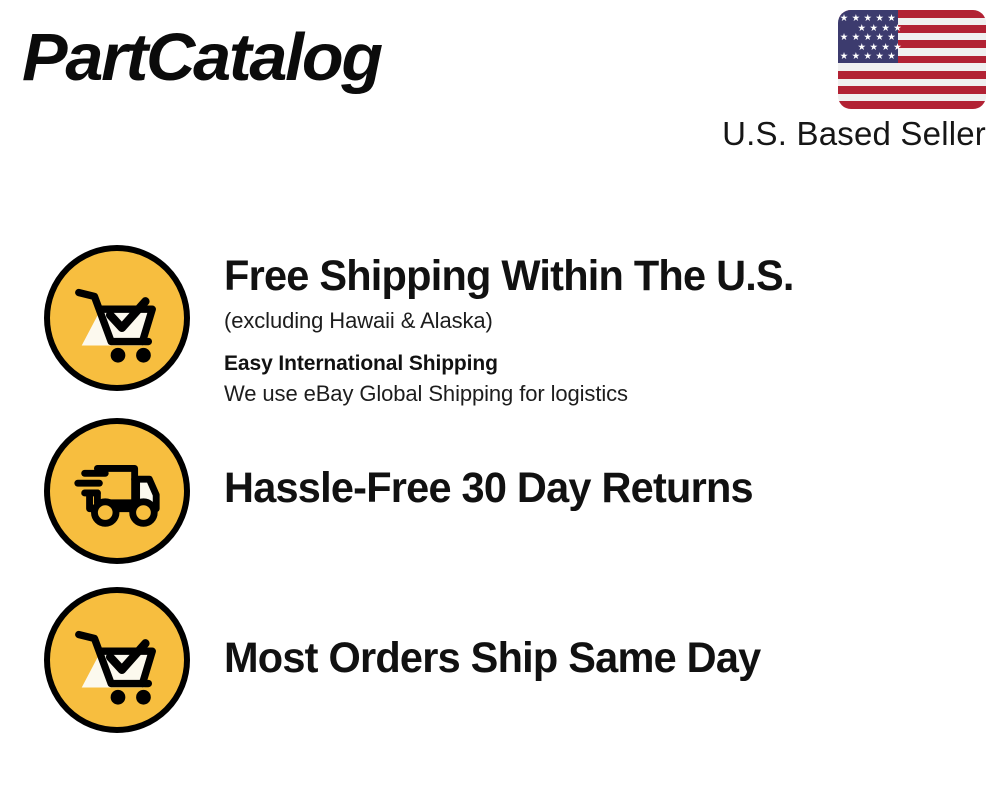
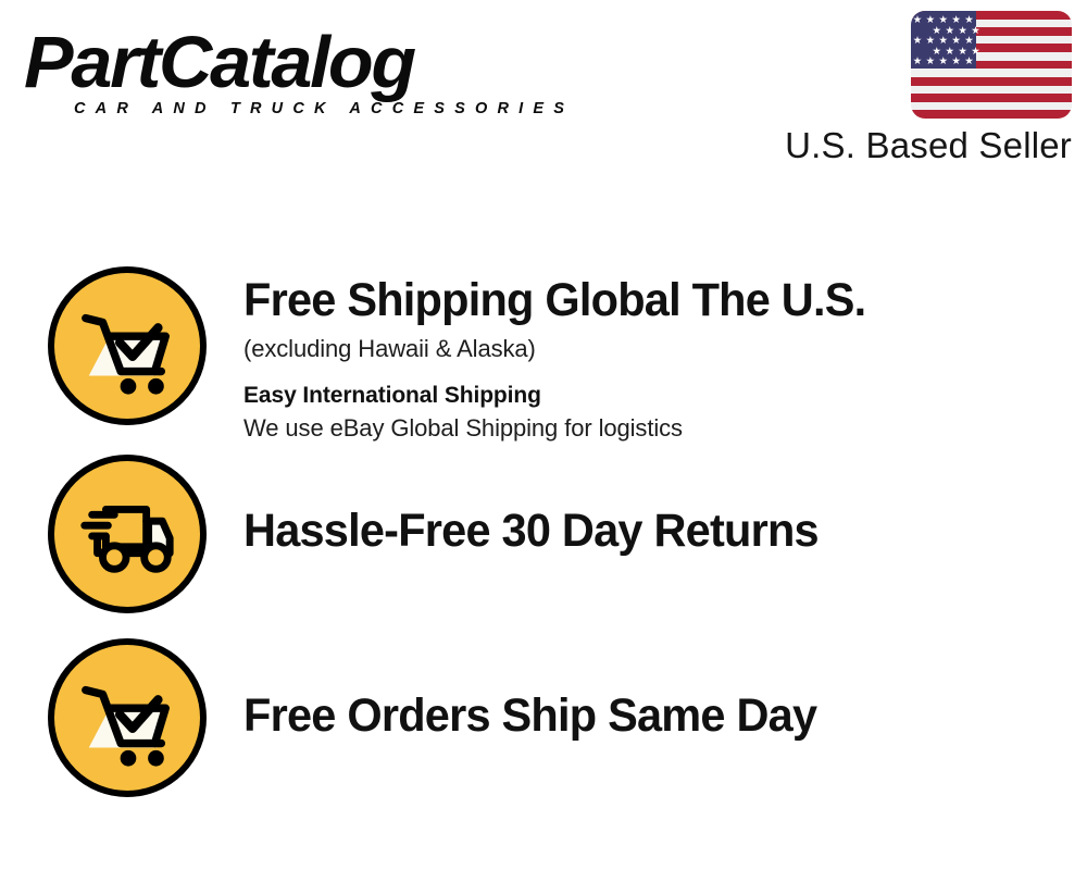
  PartCatalog
+ CAR AND TRUCK ACCESSORIES
  ★ ★ ★ ★ ★
  ★ ★ ★ ★
  ★ ★ ★ ★ ★
  ★ ★ ★ ★
  ★ ★ ★ ★ ★
  U.S. Based Seller
- Free Shipping Within The U.S.
+ Free Shipping Global The U.S.
  (excluding Hawaii & Alaska)
  Easy International Shipping
  We use eBay Global Shipping for logistics
  Hassle-Free 30 Day Returns
- Most Orders Ship Same Day
+ Free Orders Ship Same Day
